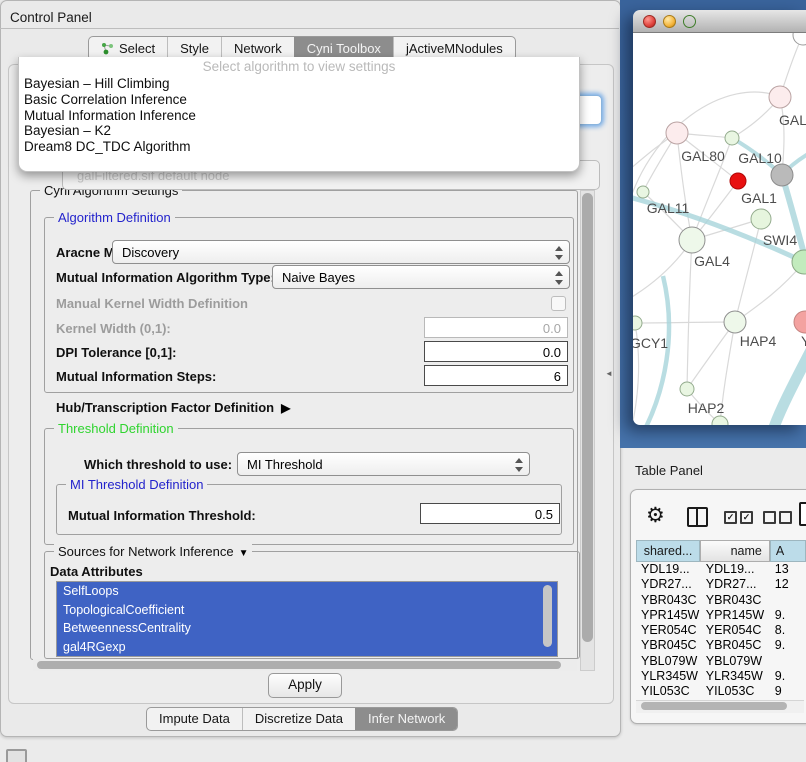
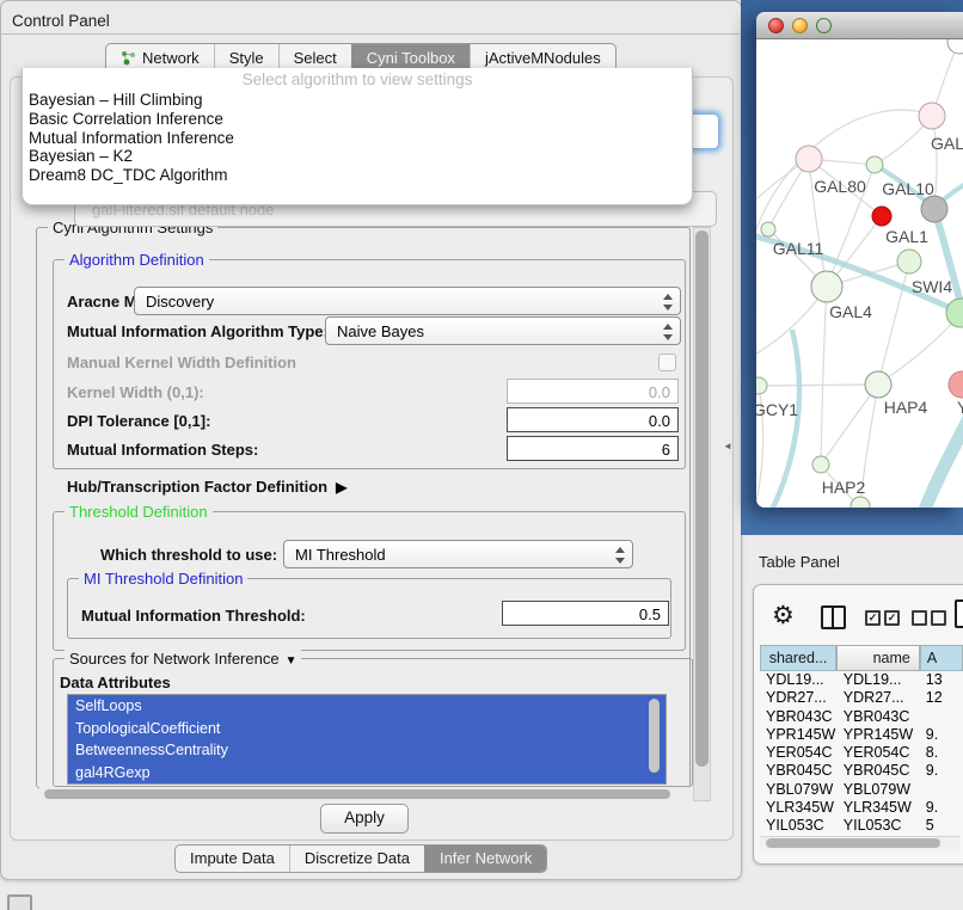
  Control Panel
- Select
+ Network
  Style
- Network
+ Select
  Cyni Toolbox
  jActiveMNodules
  galFiltered.sif default node
  Algorithm Definition
  Discovery
  Mutual Information Algorithm Type
  Naive Bayes
  Manual Kernel Width Definition
  Kernel Width (0,1):
  0.0
  DPI Tolerance [0,1]:
  0.0
  Mutual Information Steps:
  6
  Hub/Transcription Factor Definition ▶
  Threshold Definition
  Which threshold to use:
  MI Threshold
  MI Threshold Definition
  Mutual Information Threshold:
  0.5
  Sources for Network Inference ▼
  Data Attributes
  SelfLoops
  TopologicalCoefficient
  BetweennessCentrality
  gal4RGexp
  Apply
  Impute Data
  Discretize Data
  Infer Network
  Select algorithm to view settings
  Bayesian – Hill Climbing
  Basic Correlation Inference
  Mutual Information Inference
  Bayesian – K2
  Dream8 DC_TDC Algorithm
  ◄
  GAL
  GAL80
  GAL10
  GAL1
  GAL11
  SWI4
  GAL4
  GCY1
  HAP4
  HAP2
  Table Panel
  ⚙
  ✓
  ✓
  shared...
  name
  A
  YDL19...
  YDL19...
  13
  YDR27...
  YDR27...
  12
  YBR043C
  YBR043C
  YPR145W
  YPR145W
  9.
  YER054C
  YER054C
  8.
  YBR045C
  YBR045C
  9.
  YBL079W
  YBL079W
  YLR345W
  YLR345W
  9.
  YIL053C
  YIL053C
- 9
+ 5
